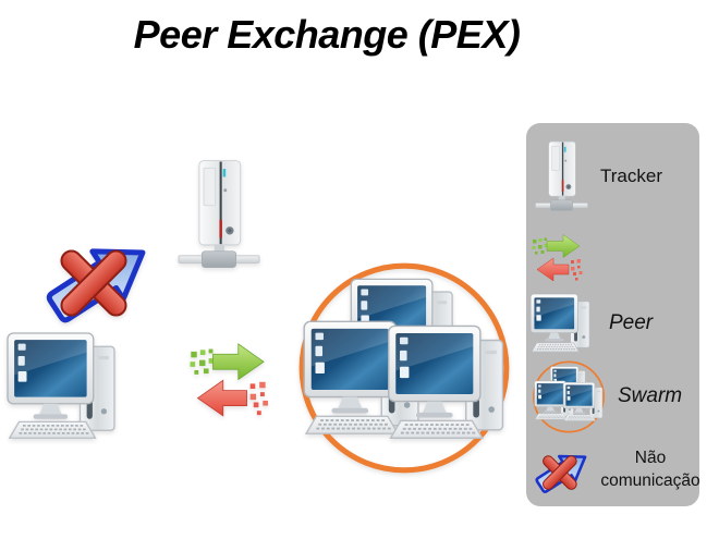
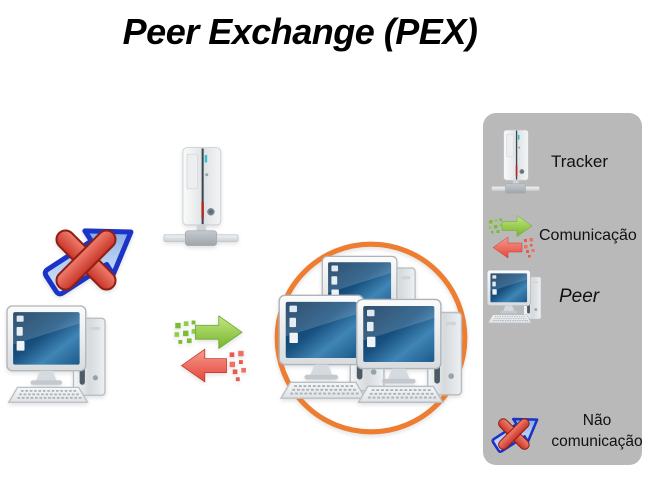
  Peer Exchange (PEX)
  Tracker
+ Comunicação
  Peer
- Swarm
  Não comunicação
